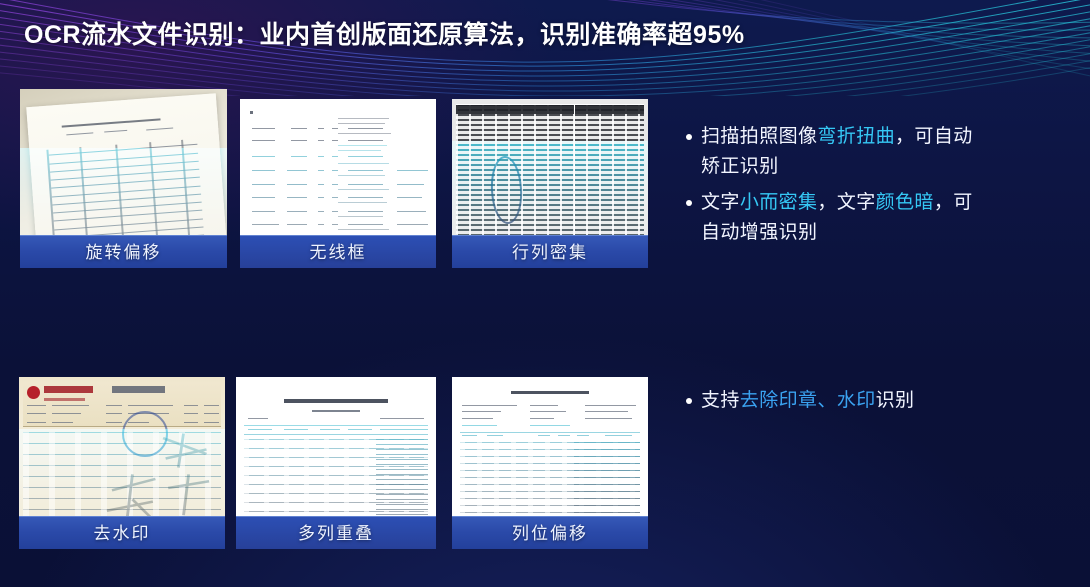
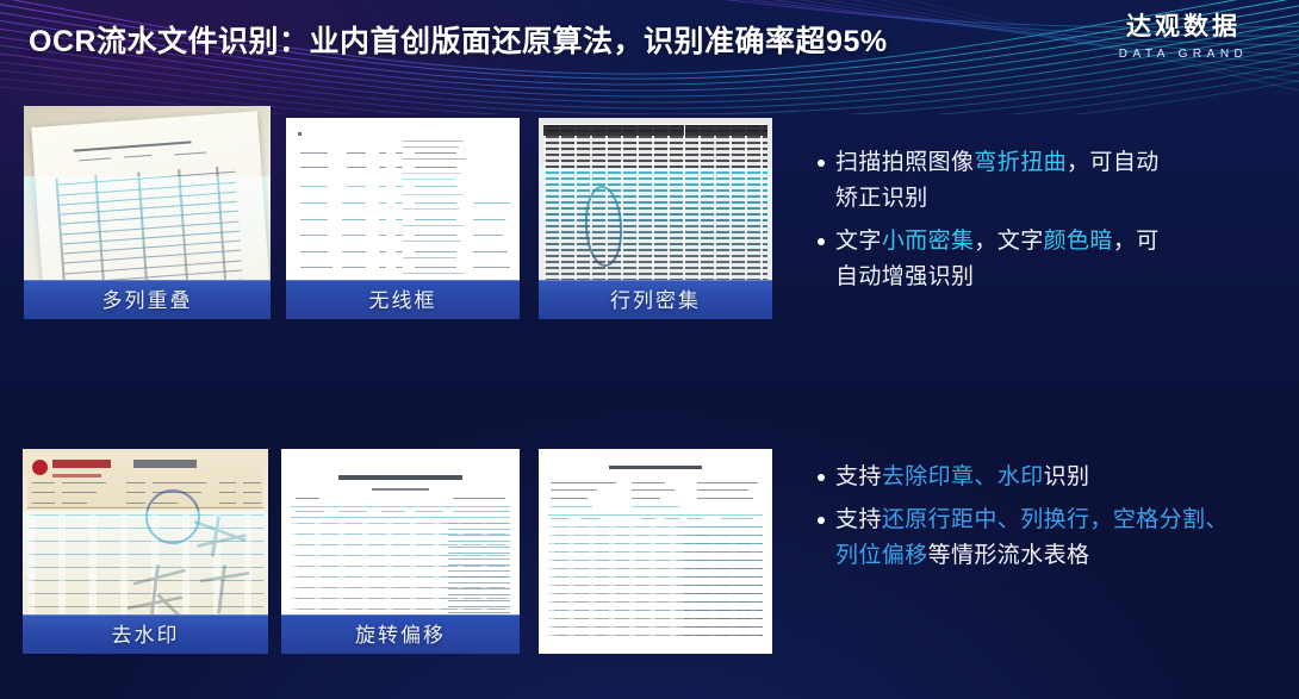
  OCR流水文件识别：业内首创版面还原算法，识别准确率超95%
+ 达观数据
+ DATA GRAND
- 旋转偏移
+ 多列重叠
  无线框
  行列密集
  去水印
- 多列重叠
+ 旋转偏移
- 列位偏移
  扫描拍照图像弯折扭曲，可自动
  矫正识别
  文字小而密集，文字颜色暗，可
  自动增强识别
  支持去除印章、水印识别
+ 支持还原行距中、列换行，空格分割、
+ 列位偏移等情形流水表格
